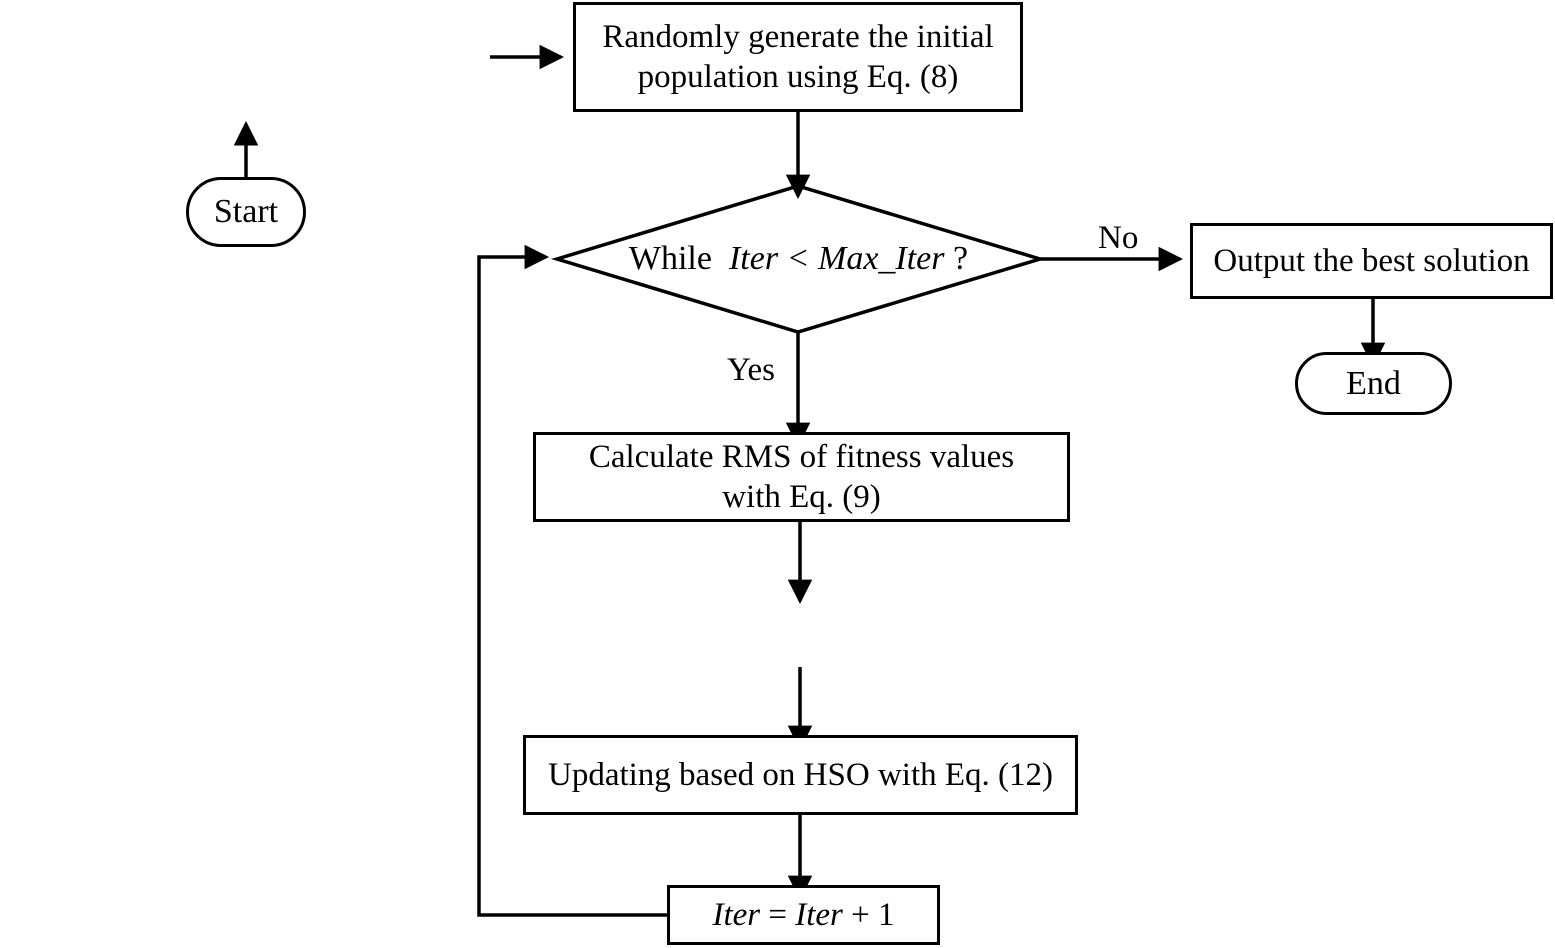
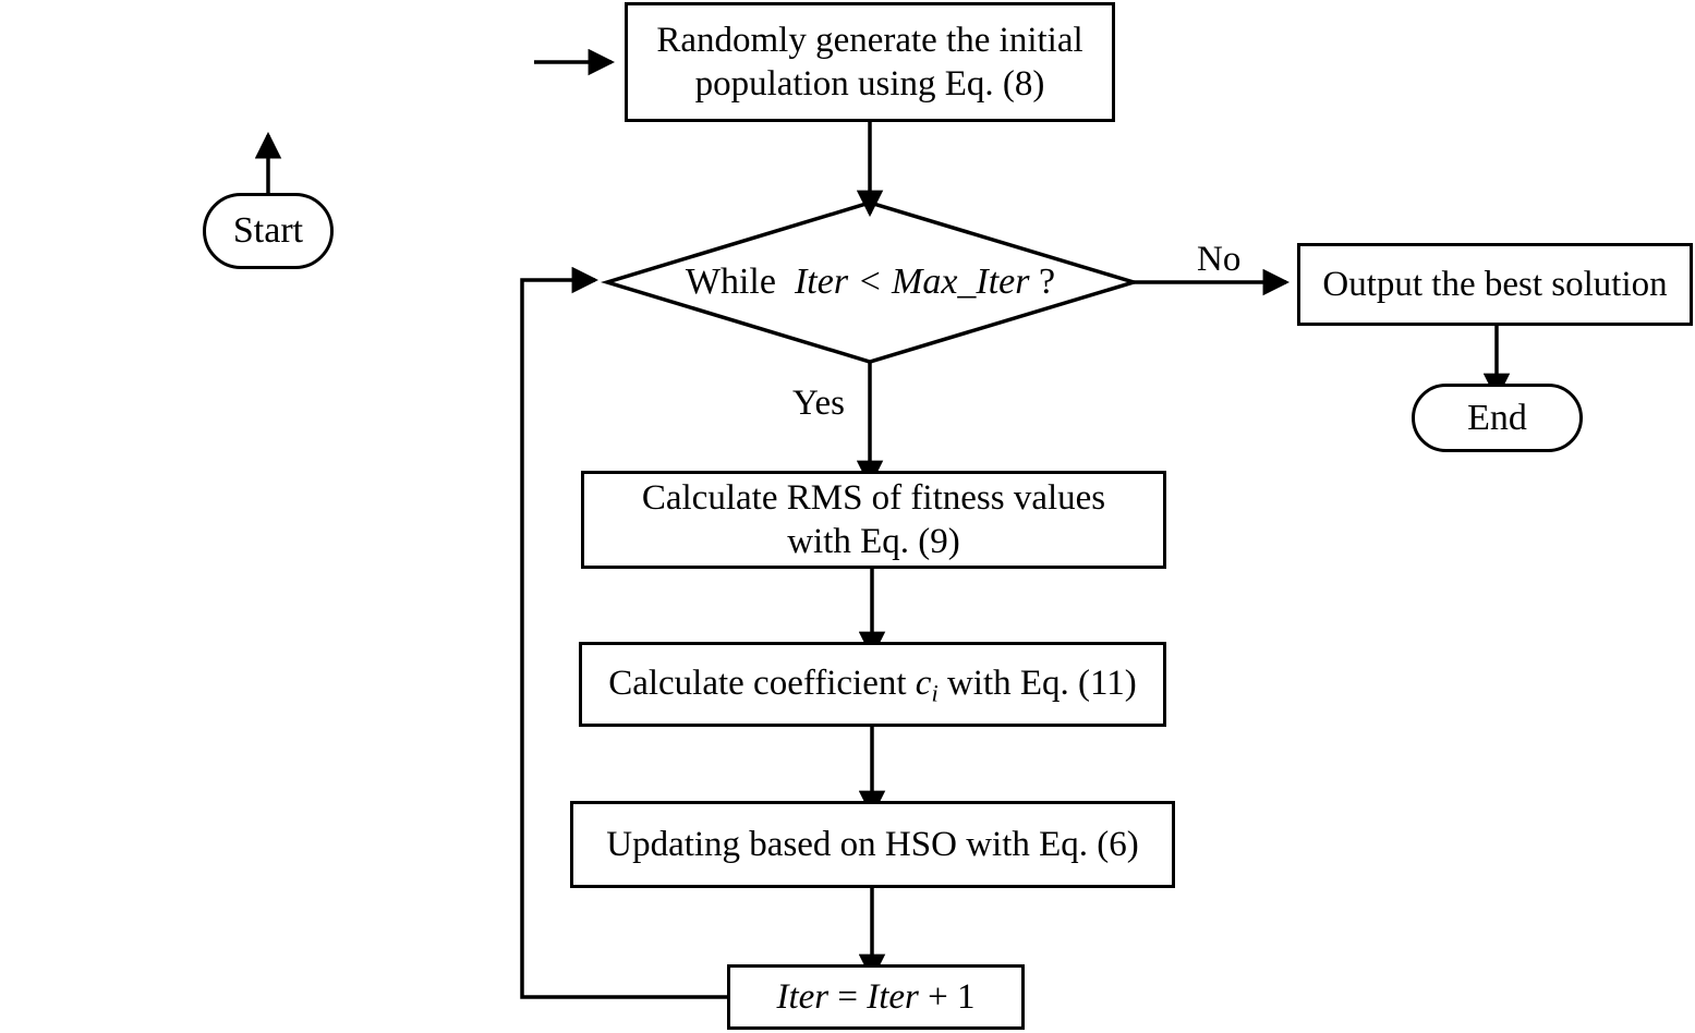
  Randomly generate the initial
  population using Eq. (8)
  Start
  While Iter < Max_Iter ?
  No
  Yes
  Output the best solution
  End
  Calculate RMS of fitness values
  with Eq. (9)
+ Calculate coefficient ci with Eq. (11)
- Updating based on HSO with Eq. (12)
+ Updating based on HSO with Eq. (6)
  Iter = Iter + 1
